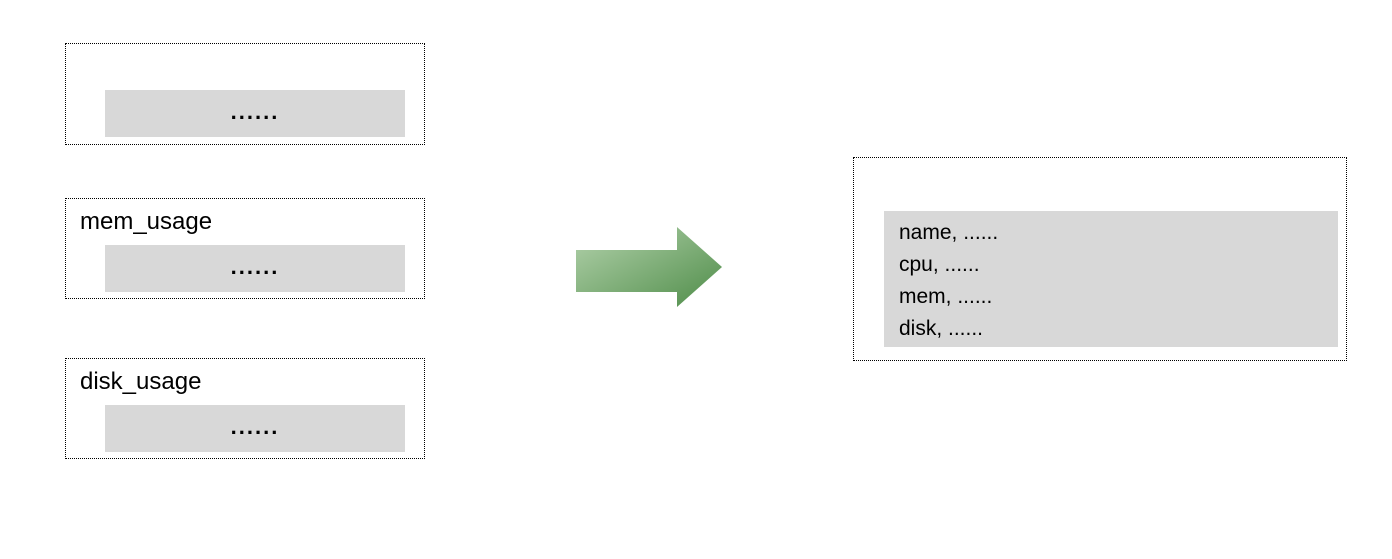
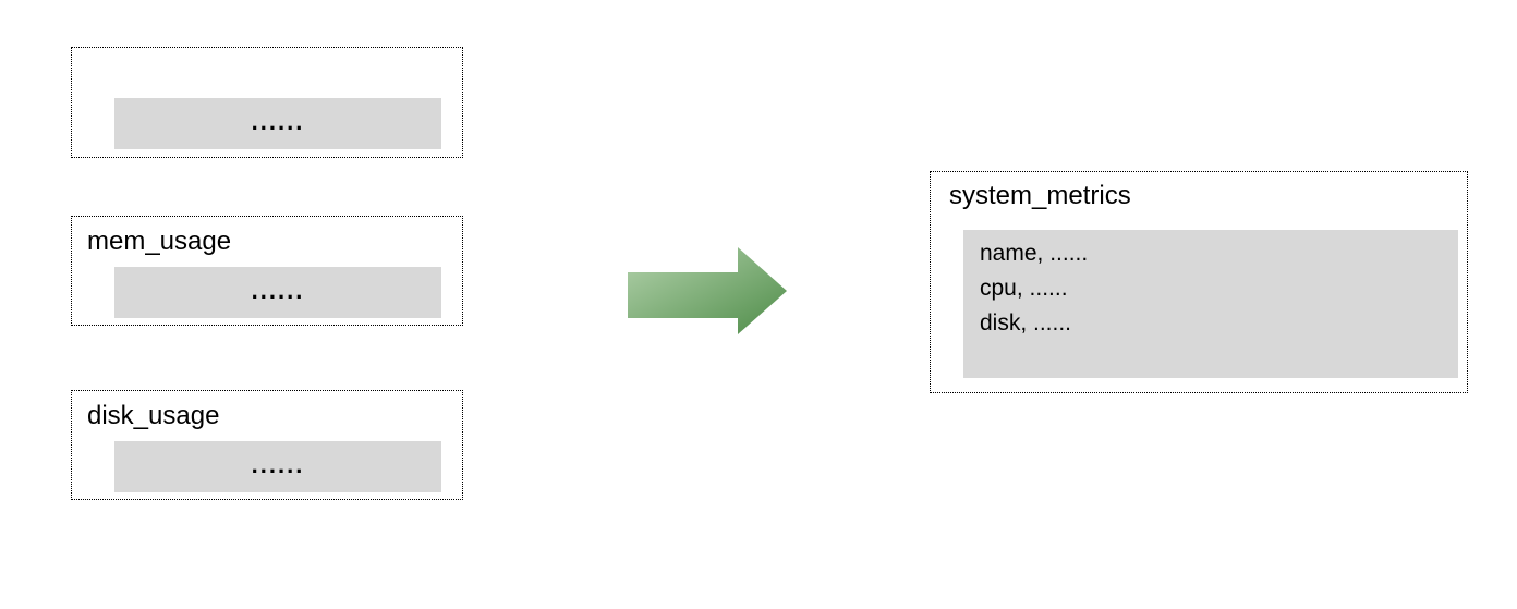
  ......
  mem_usage
  ......
  disk_usage
  ......
+ system_metrics
  name, ......
  cpu, ......
- mem, ......
  disk, ......
